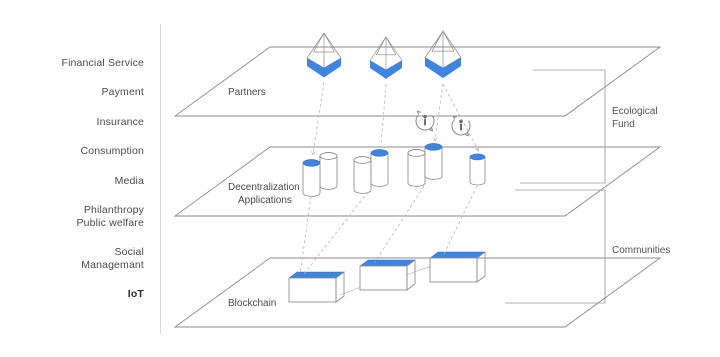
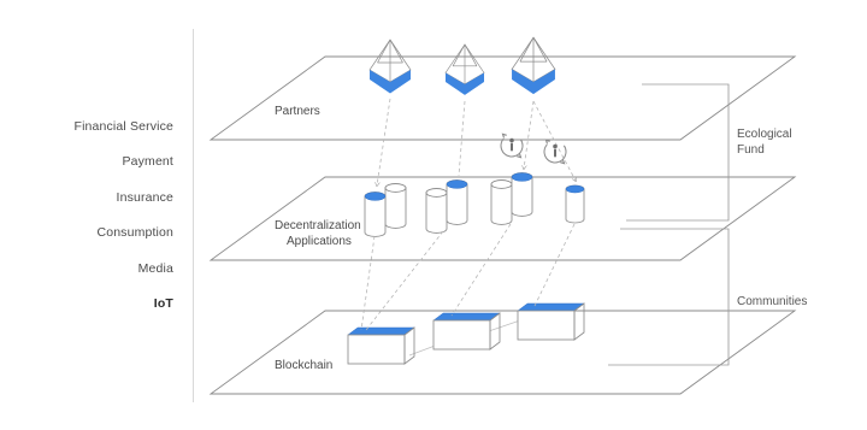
  Financial Service
  Payment
  Insurance
  Consumption
  Media
- Philanthropy
- Public welfare
- Social
- Managemant
  IoT
  Ecological
  Fund
  Communities
  Partners
  Decentralization
  Applications
  Blockchain
